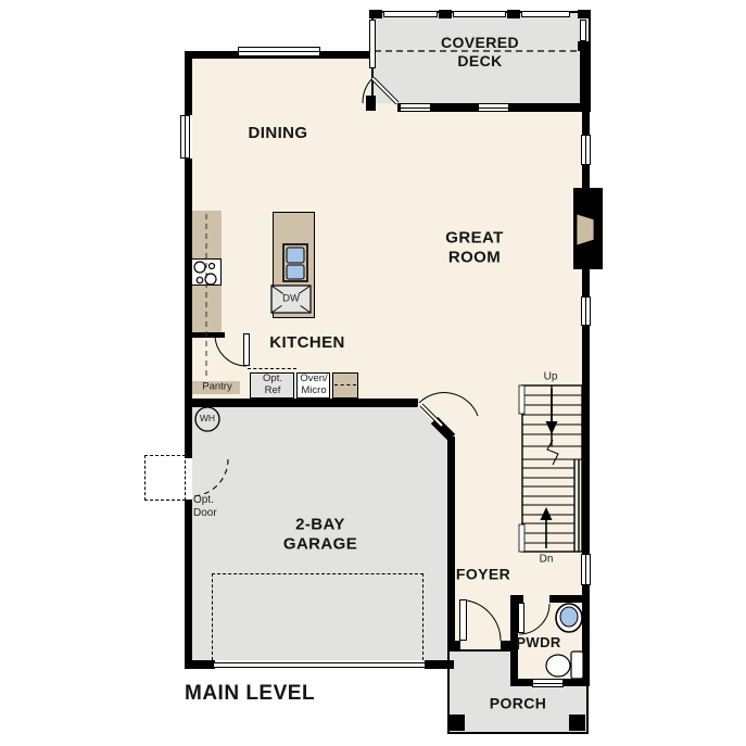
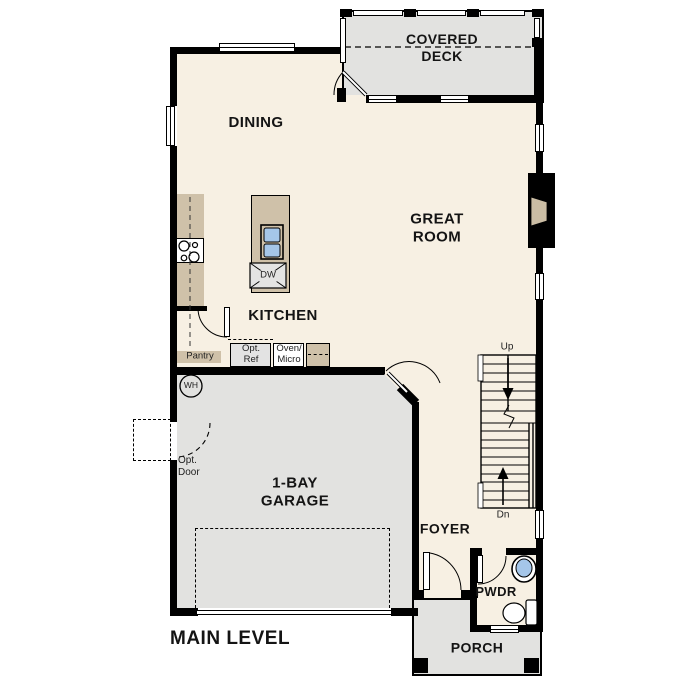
  COVERED DECK
  DINING
  GREAT ROOM
  KITCHEN
- 2-BAY GARAGE
+ 1-BAY GARAGE
  FOYER
  PWDR
  PORCH
  MAIN LEVEL
  Up
  Dn
  Opt. Door
  Pantry
  Opt. Ref
  Oven/ Micro
  WH
  DW
